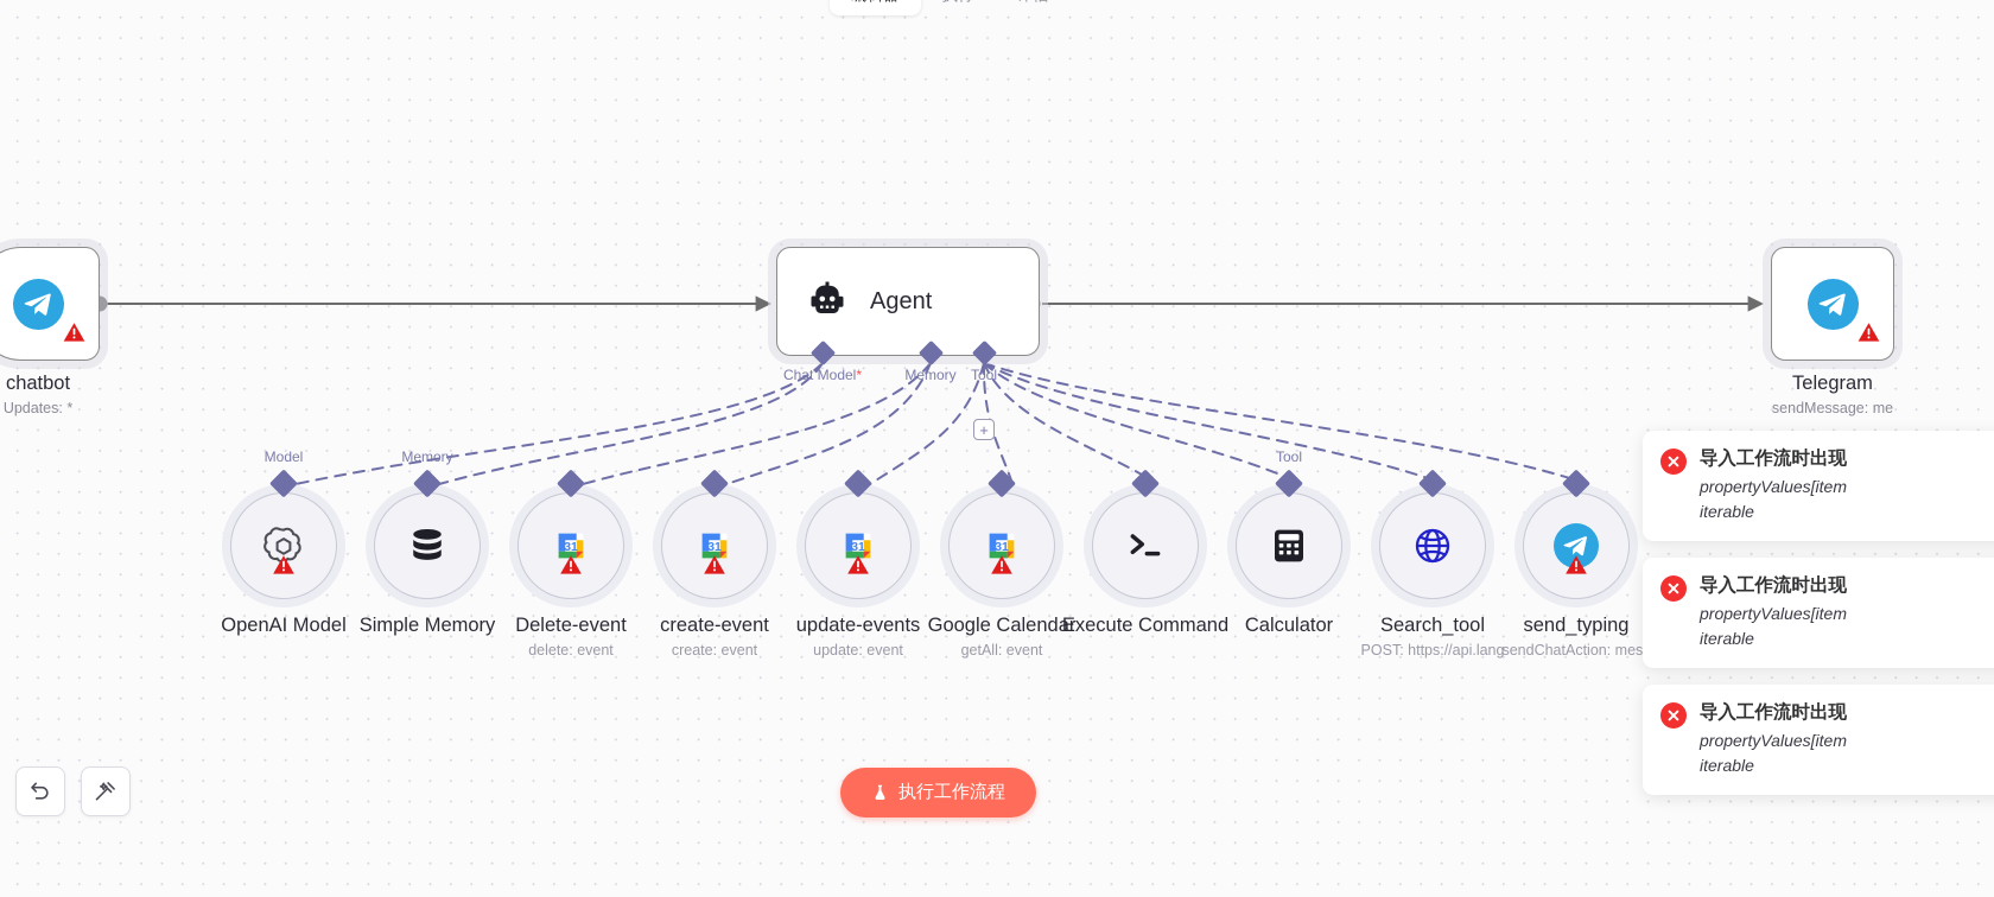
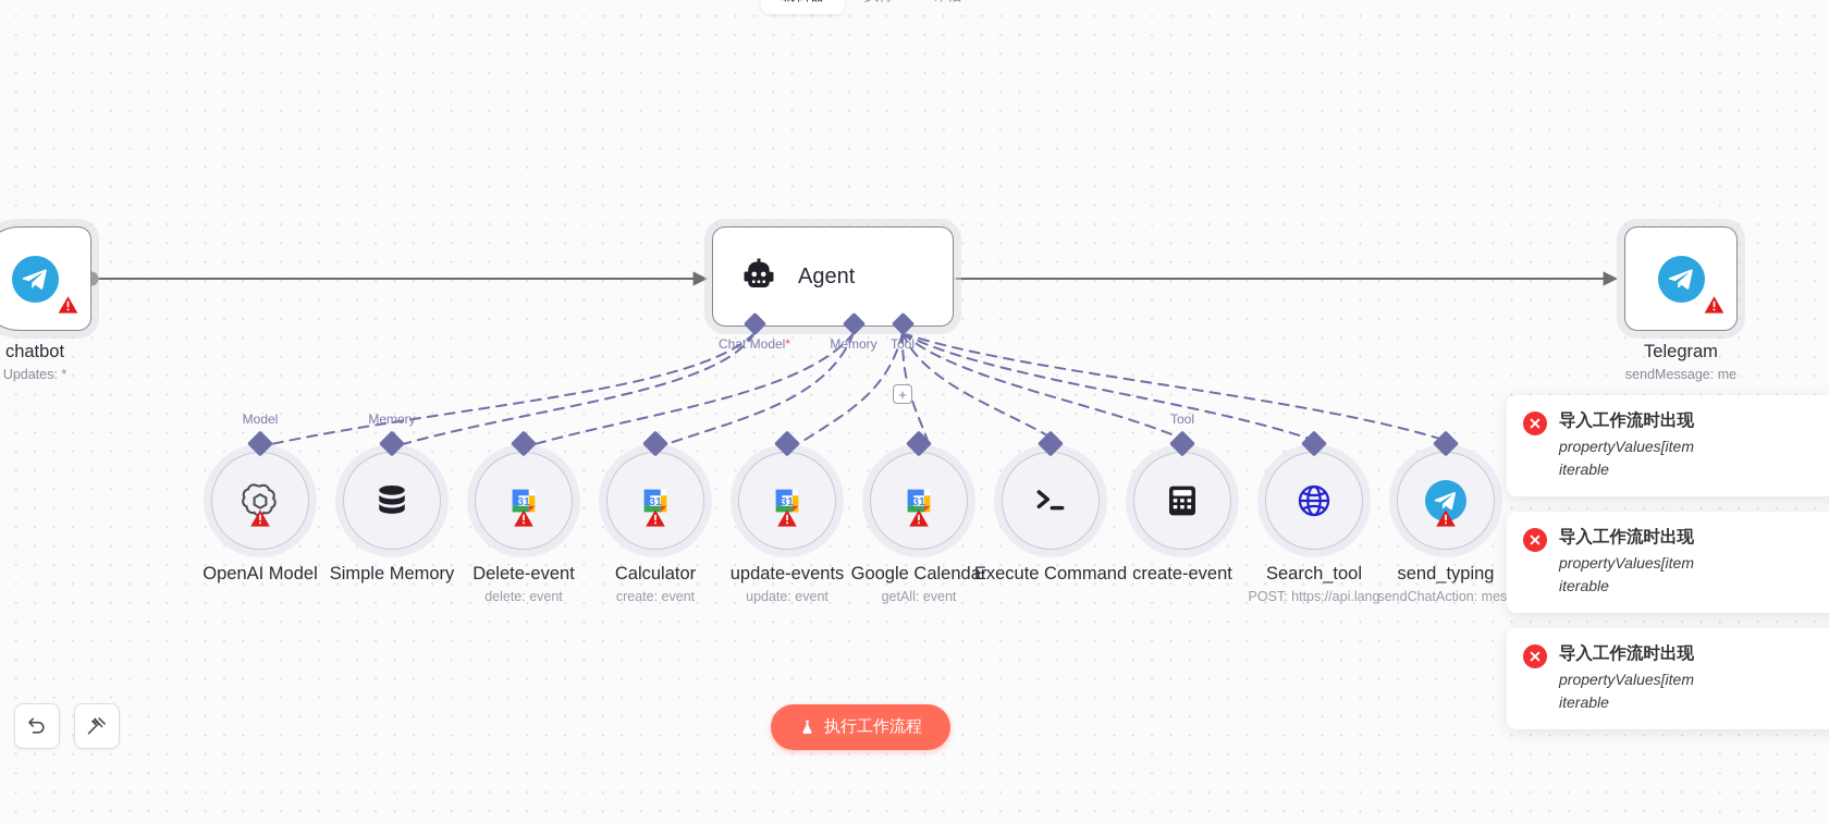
  chatbot
  Updates: *
  Agent
  Chat Model*
  Memory
  Tool
  +
  Telegram
  sendMessage: me
  Model
  OpenAI Model
  Memory
  Simple Memory
  31
  Delete-event
  delete: event
  31
- create-event
+ Calculator
  create: event
  31
  update-events
  update: event
  31
  Google Calendar
  getAll: event
  Execute Command
  Tool
- Calculator
+ create-event
  Search_tool
  POST: https://api.lang
  send_typing
  sendChatAction: mes
  执行工作流程
  导入工作流时出现
  propertyValues[item
  iterable
  导入工作流时出现
  propertyValues[item
  iterable
  导入工作流时出现
  propertyValues[item
  iterable
